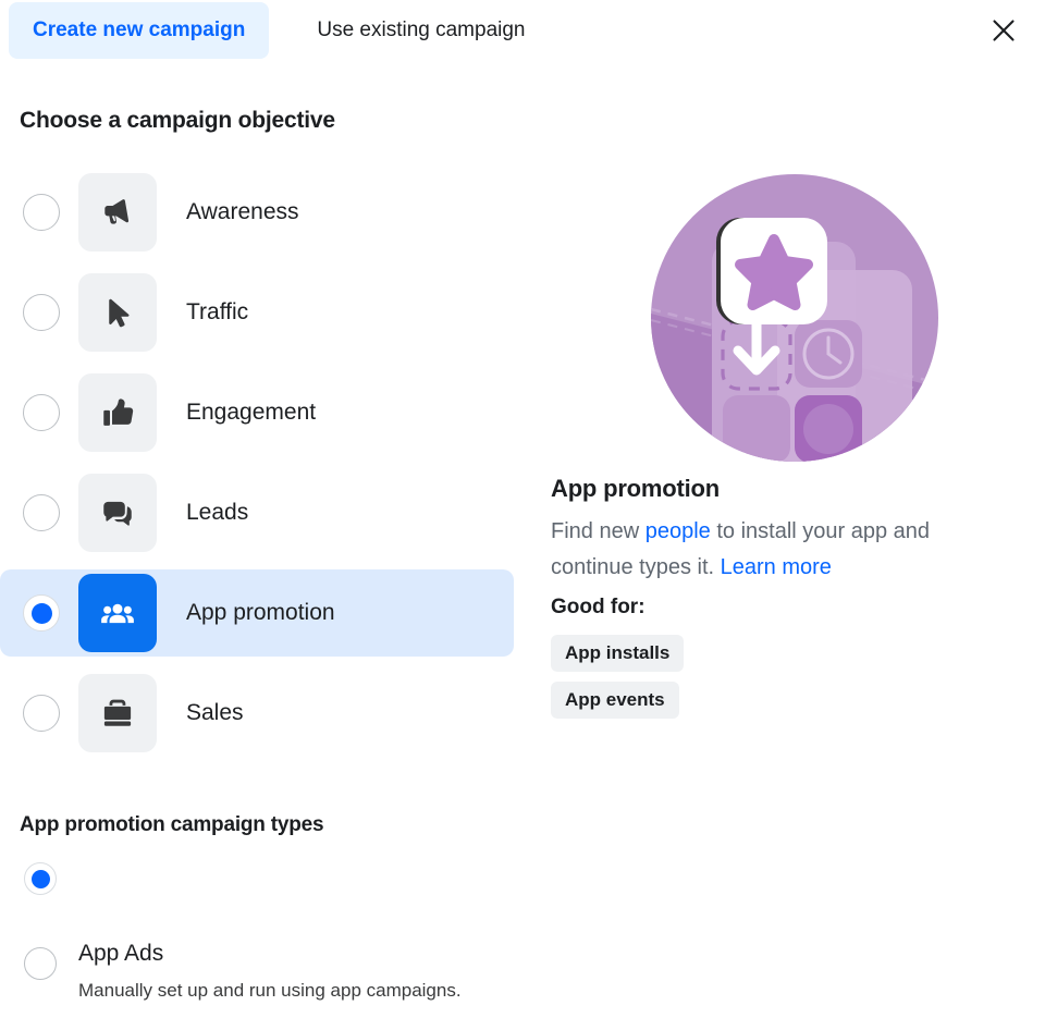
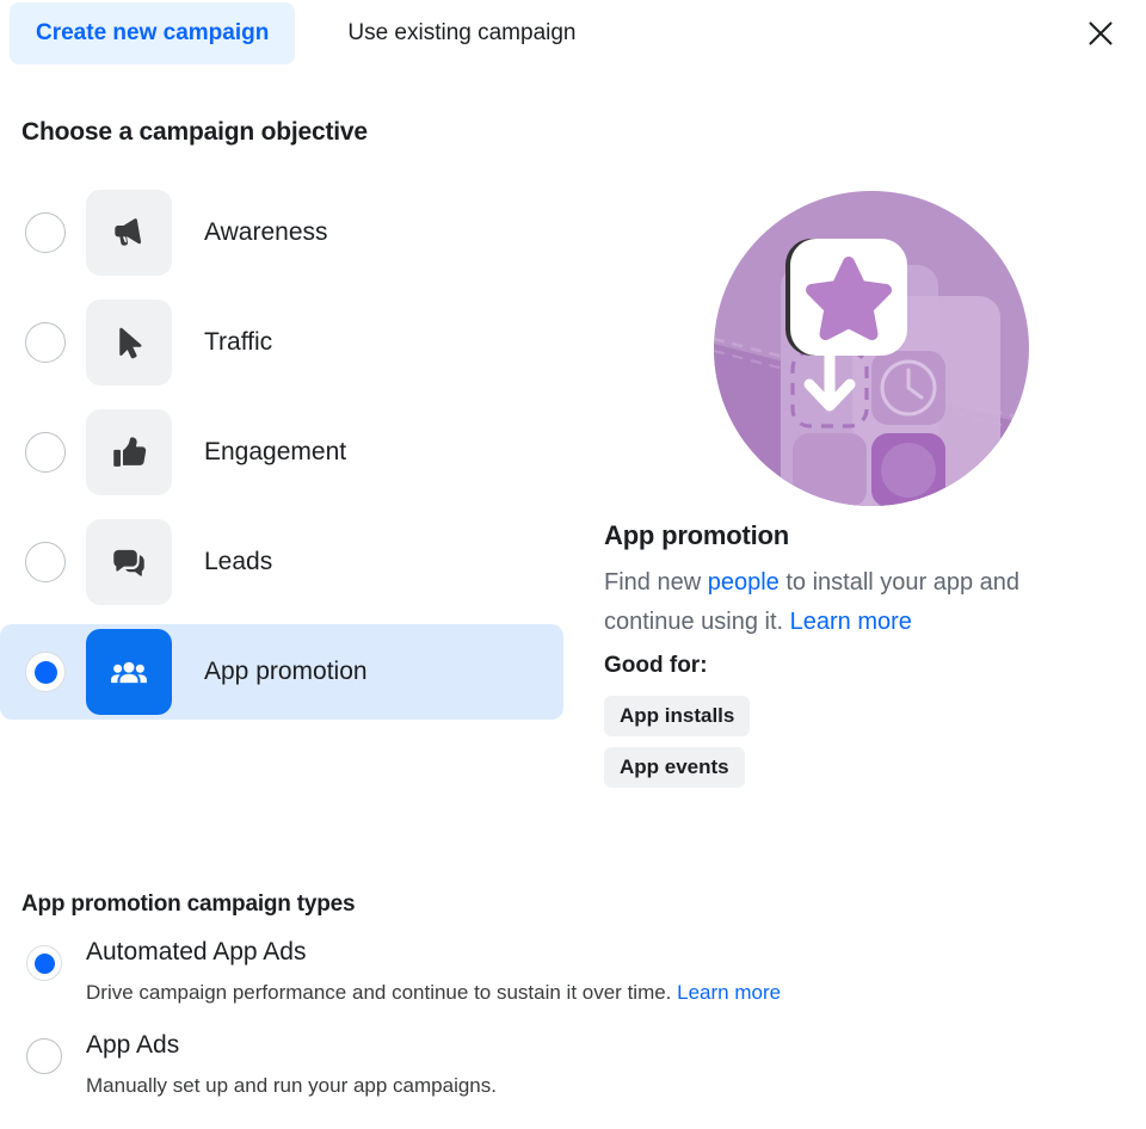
  Create new campaign
  Use existing campaign
  Choose a campaign objective
  Awareness
  Traffic
  Engagement
  Leads
  App promotion
- Sales
  App promotion
- Find new people to install your app and continue types it. Learn more
+ Find new people to install your app and continue using it. Learn more
  Good for:
  App installs
  App events
  App promotion campaign types
+ Automated App Ads
+ Drive campaign performance and continue to sustain it over time. Learn more
  App Ads
- Manually set up and run using app campaigns.
+ Manually set up and run your app campaigns.
